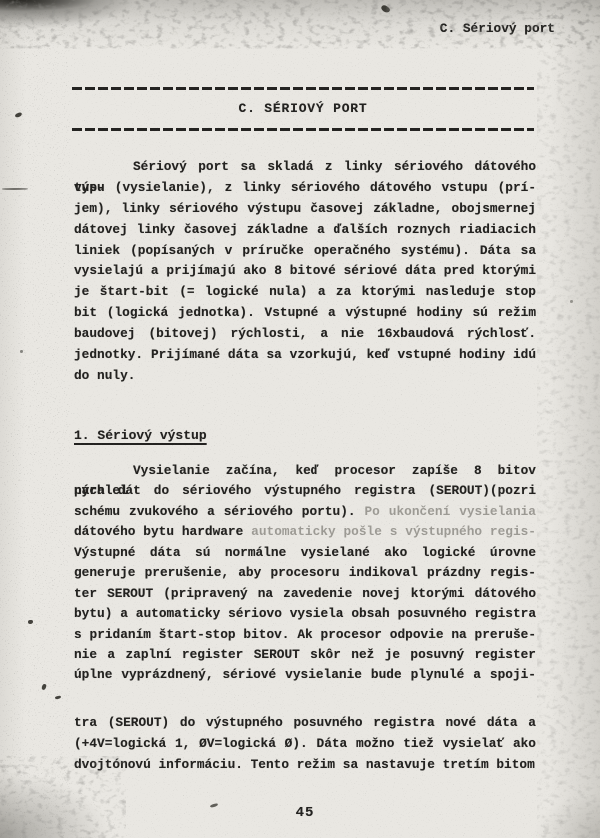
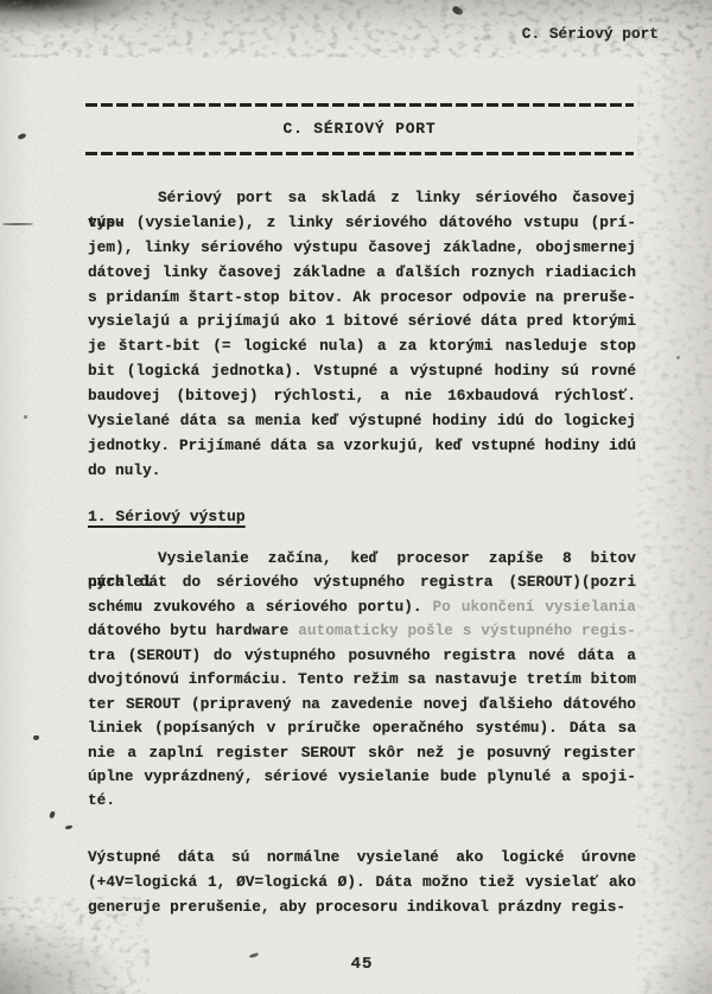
  C. Sériový port
  C. SÉRIOVÝ PORT
- Sériový port sa skladá z linky sériového dátového výs-
+ Sériový port sa skladá z linky sériového časovej výs-
  tupu (vysielanie), z linky sériového dátového vstupu (prí-
  jem), linky sériového výstupu časovej základne, obojsmernej
  dátovej linky časovej základne a ďalších roznych riadiacich
- liniek (popísaných v príručke operačného systému). Dáta sa
+ s pridaním štart-stop bitov. Ak procesor odpovie na preruše-
- vysielajú a prijímajú ako 8 bitové sériové dáta pred ktorými
+ vysielajú a prijímajú ako 1 bitové sériové dáta pred ktorými
  je štart-bit (= logické nula) a za ktorými nasleduje stop
- bit (logická jednotka). Vstupné a výstupné hodiny sú režim
+ bit (logická jednotka). Vstupné a výstupné hodiny sú rovné
  baudovej (bitovej) rýchlosti, a nie 16xbaudová rýchlosť.
+ Vysielané dáta sa menia keď výstupné hodiny idú do logickej
  jednotky. Prijímané dáta sa vzorkujú, keď vstupné hodiny idú
  do nuly.
  1. Sériový výstup
  Vysielanie začína, keď procesor zapíše 8 bitov paralel
  ných dát do sériového výstupného registra (SEROUT)(pozri
  schému zvukového a sériového portu). Po ukončení vysielania
  dátového bytu hardware automaticky pošle s výstupného regis-
- Výstupné dáta sú normálne vysielané ako logické úrovne
+ tra (SEROUT) do výstupného posuvného registra nové dáta a
- generuje prerušenie, aby procesoru indikoval prázdny regis-
+ dvojtónovú informáciu. Tento režim sa nastavuje tretím bitom
- ter SEROUT (pripravený na zavedenie novej ktorými dátového
+ ter SEROUT (pripravený na zavedenie novej ďalšieho dátového
- bytu) a automaticky sériovo vysiela obsah posuvného registra
- s pridaním štart-stop bitov. Ak procesor odpovie na preruše-
+ liniek (popísaných v príručke operačného systému). Dáta sa
  nie a zaplní register SEROUT skôr než je posuvný register
  úplne vyprázdnený, sériové vysielanie bude plynulé a spoji-
+ té.
- tra (SEROUT) do výstupného posuvného registra nové dáta a
+ Výstupné dáta sú normálne vysielané ako logické úrovne
  (+4V=logická 1, ØV=logická Ø). Dáta možno tiež vysielať ako
- dvojtónovú informáciu. Tento režim sa nastavuje tretím bitom
+ generuje prerušenie, aby procesoru indikoval prázdny regis-
  45
